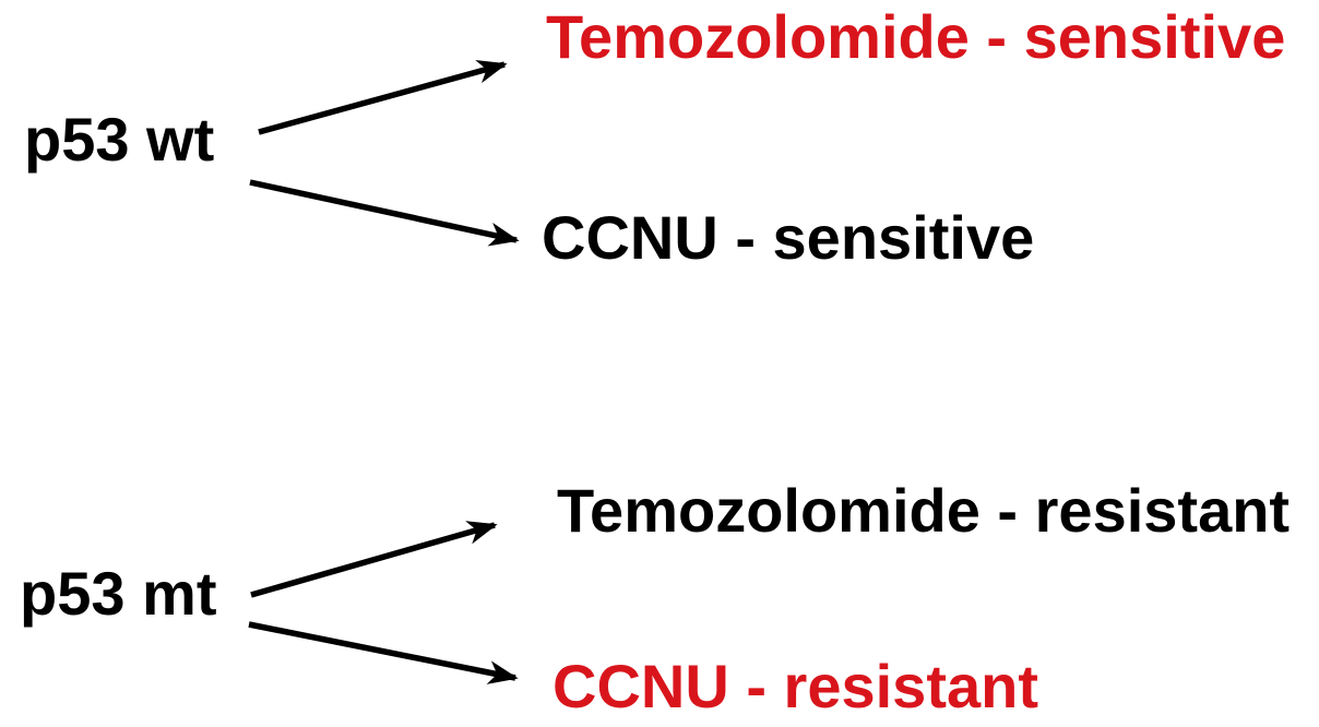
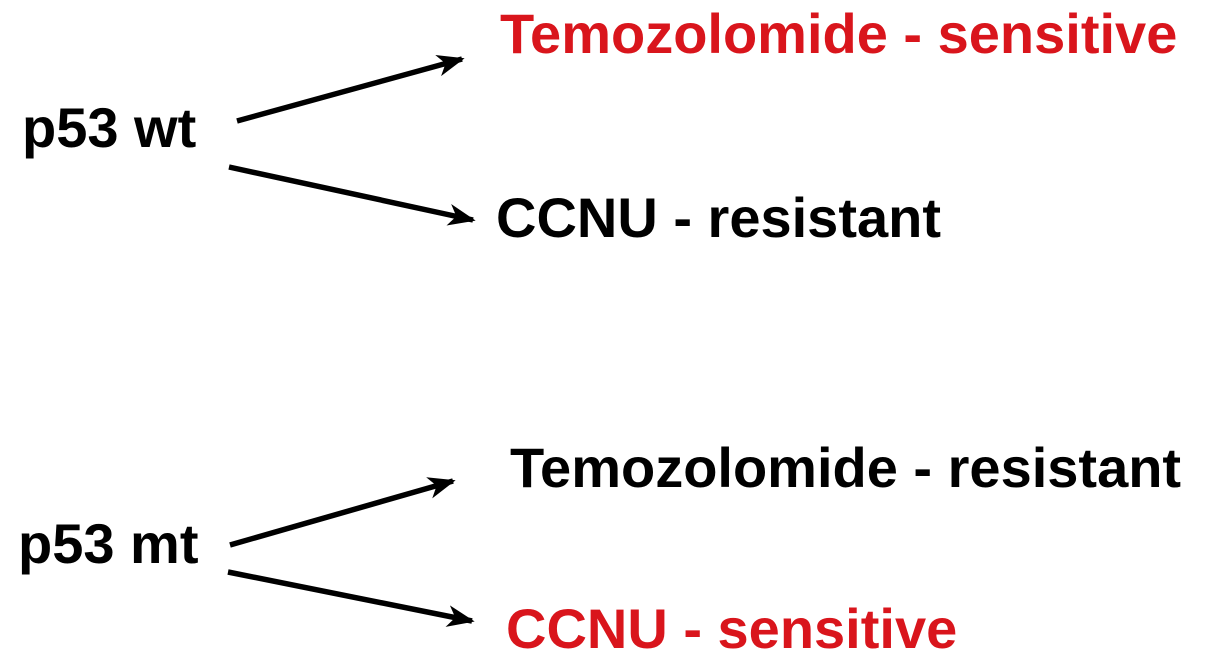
  p53 wt
  Temozolomide - sensitive
- CCNU - sensitive
+ CCNU - resistant
  p53 mt
  Temozolomide - resistant
- CCNU - resistant
+ CCNU - sensitive
